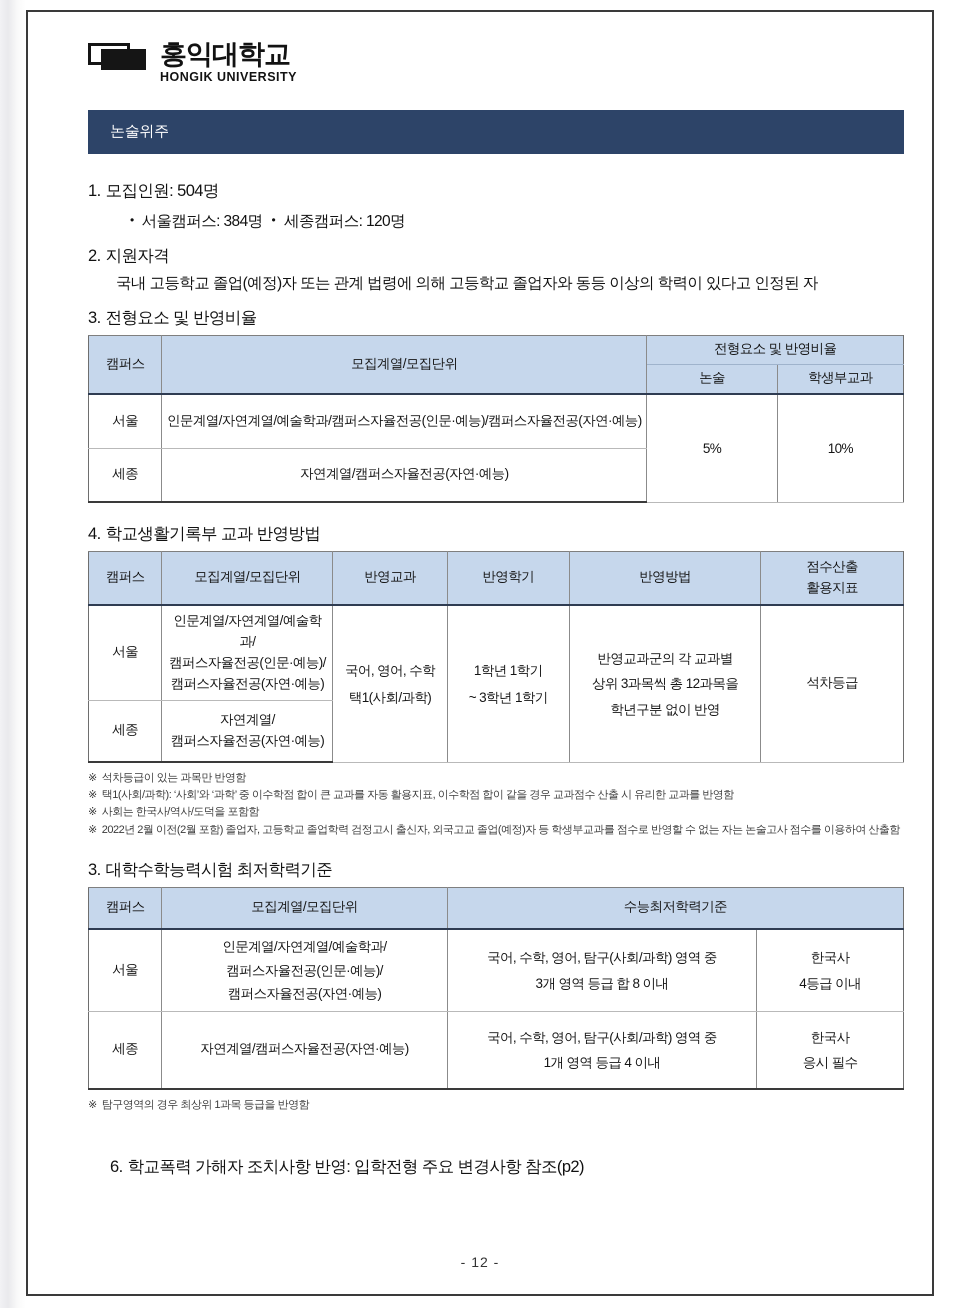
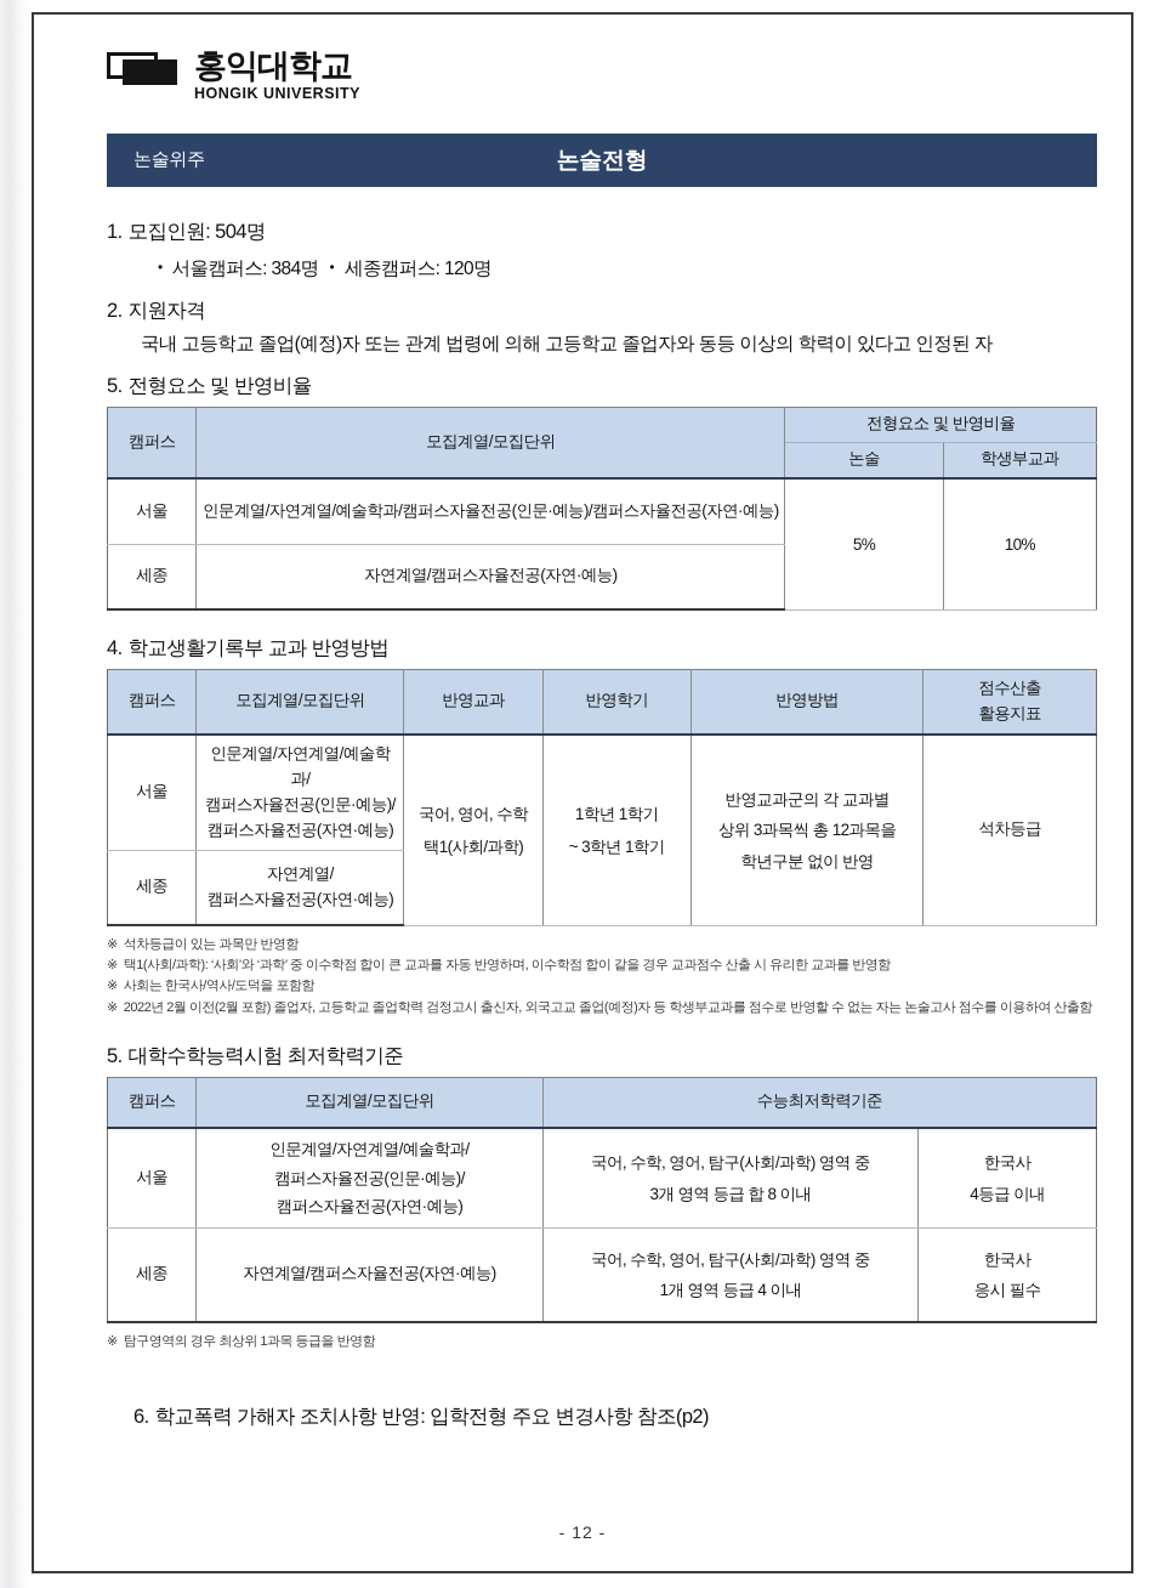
  홍익대학교
  HONGIK UNIVERSITY
  논술위주
+ 논술전형
  1. 모집인원: 504명
  • 서울캠퍼스: 384명 • 세종캠퍼스: 120명
  2. 지원자격
  국내 고등학교 졸업(예정)자 또는 관계 법령에 의해 고등학교 졸업자와 동등 이상의 학력이 있다고 인정된 자
- 3. 전형요소 및 반영비율
+ 5. 전형요소 및 반영비율
  캠퍼스	모집계열/모집단위	전형요소 및 반영비율
  논술	학생부교과
  서울	인문계열/자연계열/예술학과/캠퍼스자율전공(인문·예능)/캠퍼스자율전공(자연·예능)	5%	10%
  세종	자연계열/캠퍼스자율전공(자연·예능)
  4. 학교생활기록부 교과 반영방법
  캠퍼스	모집계열/모집단위	반영교과	반영학기	반영방법	점수산출 활용지표
  서울	인문계열/자연계열/예술학과/ 캠퍼스자율전공(인문·예능)/ 캠퍼스자율전공(자연·예능)	국어, 영어, 수학 택1(사회/과학)	1학년 1학기 ~ 3학년 1학기	반영교과군의 각 교과별 상위 3과목씩 총 12과목을 학년구분 없이 반영	석차등급
  세종	자연계열/ 캠퍼스자율전공(자연·예능)
  ※
  석차등급이 있는 과목만 반영함
  ※
- 택1(사회/과학): ‘사회’와 ‘과학’ 중 이수학점 합이 큰 교과를 자동 활용지표, 이수학점 합이 같을 경우 교과점수 산출 시 유리한 교과를 반영함
+ 택1(사회/과학): ‘사회’와 ‘과학’ 중 이수학점 합이 큰 교과를 자동 반영하며, 이수학점 합이 같을 경우 교과점수 산출 시 유리한 교과를 반영함
  ※
  사회는 한국사/역사/도덕을 포함함
  ※
  2022년 2월 이전(2월 포함) 졸업자, 고등학교 졸업학력 검정고시 출신자, 외국고교 졸업(예정)자 등 학생부교과를 점수로 반영할 수 없는 자는 논술고사 점수를 이용하여 산출함
- 3. 대학수학능력시험 최저학력기준
+ 5. 대학수학능력시험 최저학력기준
  캠퍼스	모집계열/모집단위	수능최저학력기준
  서울	인문계열/자연계열/예술학과/ 캠퍼스자율전공(인문·예능)/ 캠퍼스자율전공(자연·예능)	국어, 수학, 영어, 탐구(사회/과학) 영역 중 3개 영역 등급 합 8 이내	한국사 4등급 이내
  세종	자연계열/캠퍼스자율전공(자연·예능)	국어, 수학, 영어, 탐구(사회/과학) 영역 중 1개 영역 등급 4 이내	한국사 응시 필수
  ※
  탐구영역의 경우 최상위 1과목 등급을 반영함
  6. 학교폭력 가해자 조치사항 반영: 입학전형 주요 변경사항 참조(p2)
  - 12 -
